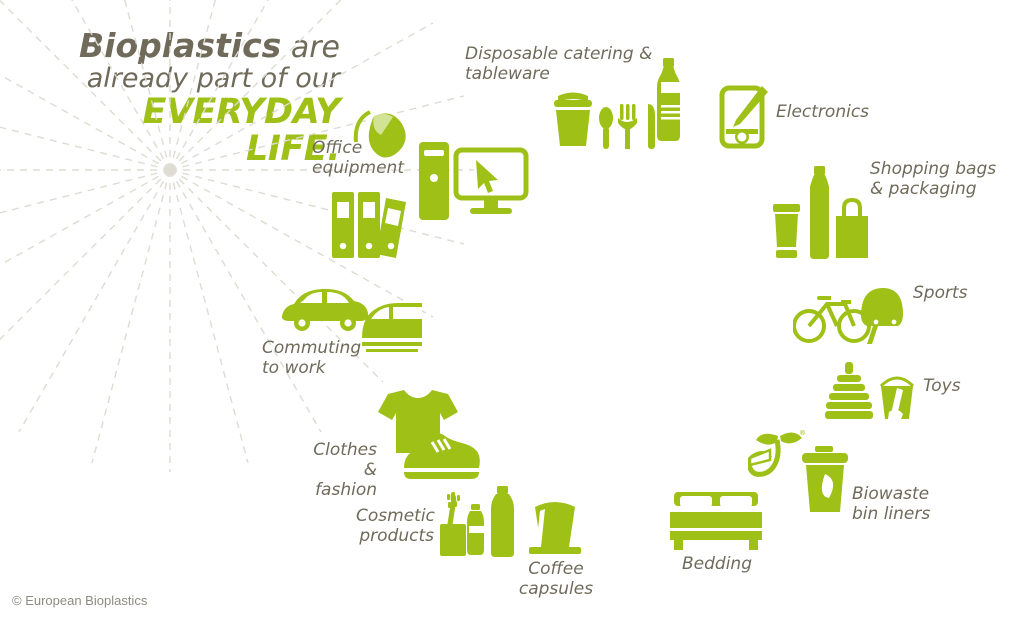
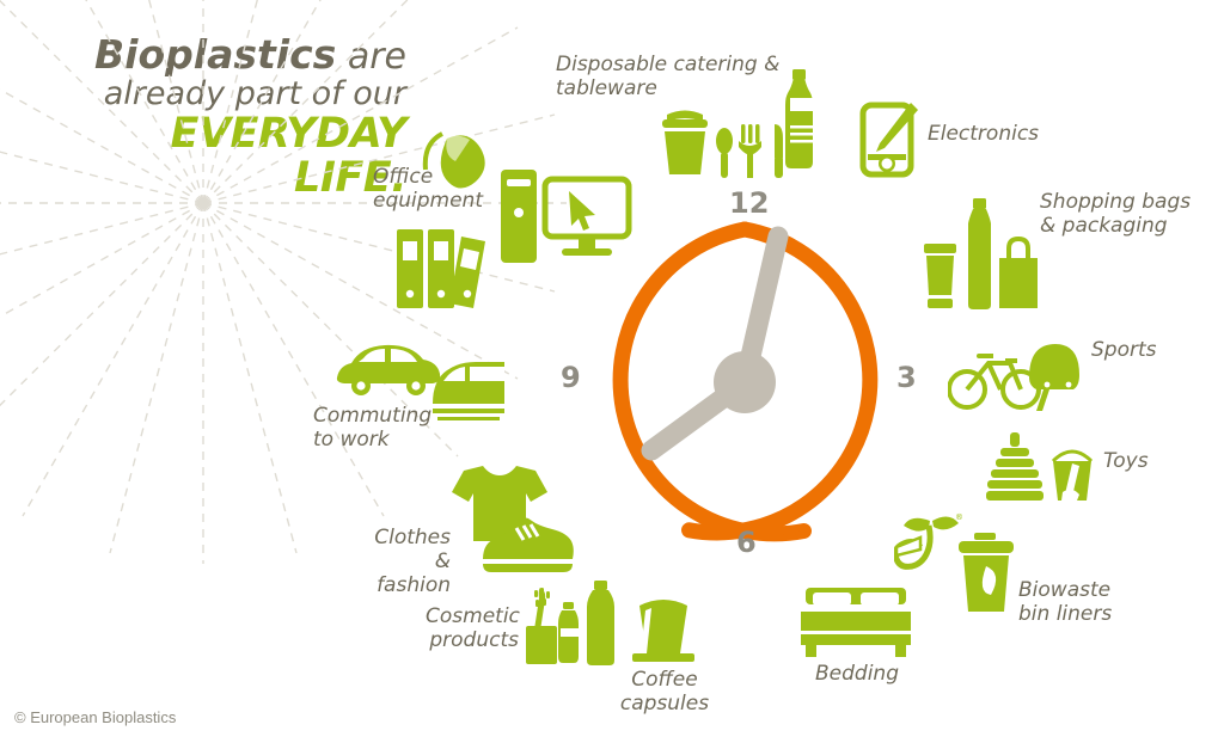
  Bioplastics are
  already prt of our
  EVRYDAY
  LIFE.
  © European Bioplastics
+ 12
+ 3
+ 6
+ 9
  Disposable catering &
  tableware
  Electronics
  Shopping bags
  & packaging
  Sports
  Toys
  ®
  Biowaste
  bin liners
  Bedding
  Coffee capsules
  Cosmetic
  products
  Clothes &
  fashion
  Commuting
  to work
  Office
  equipment
